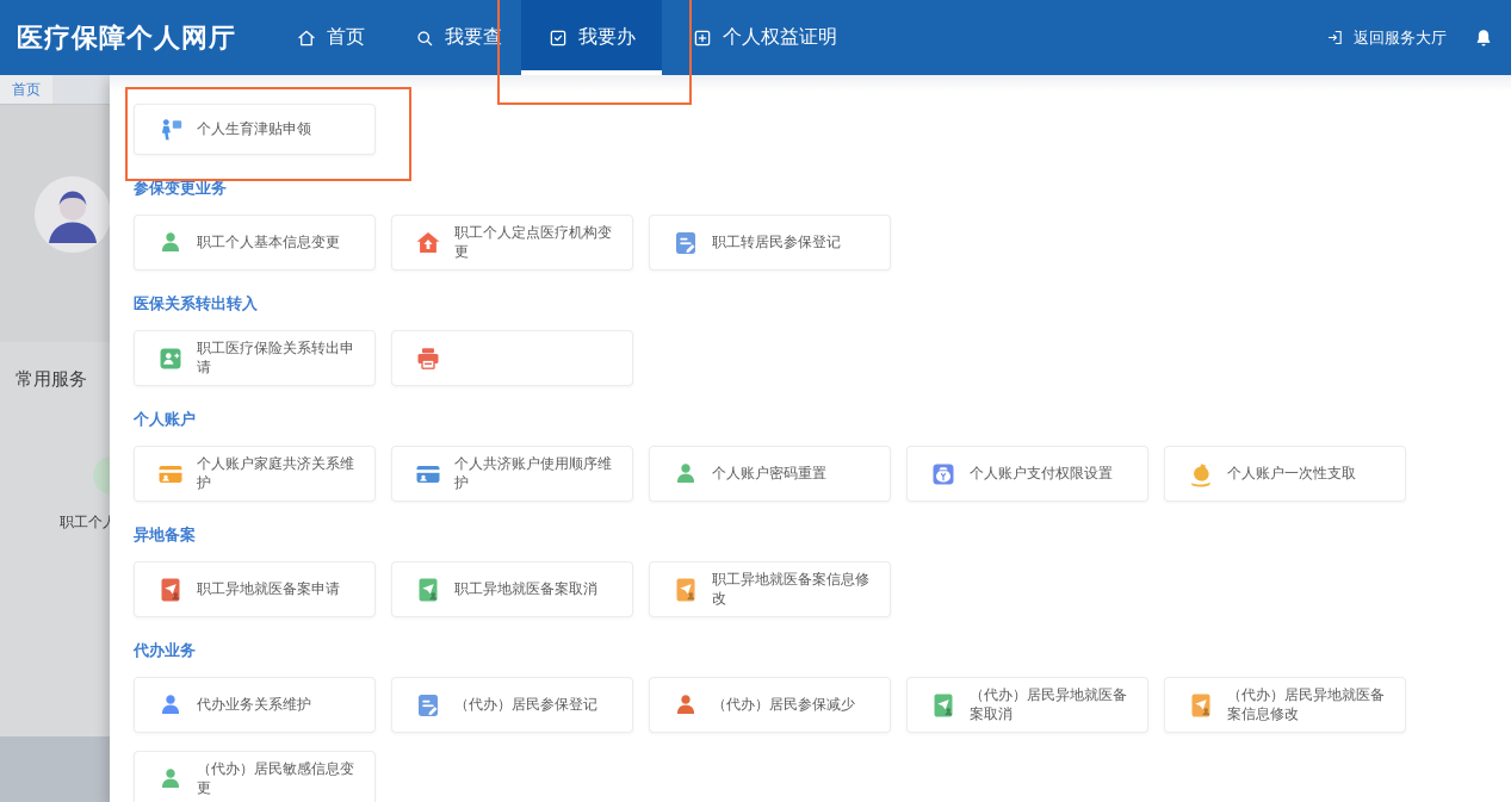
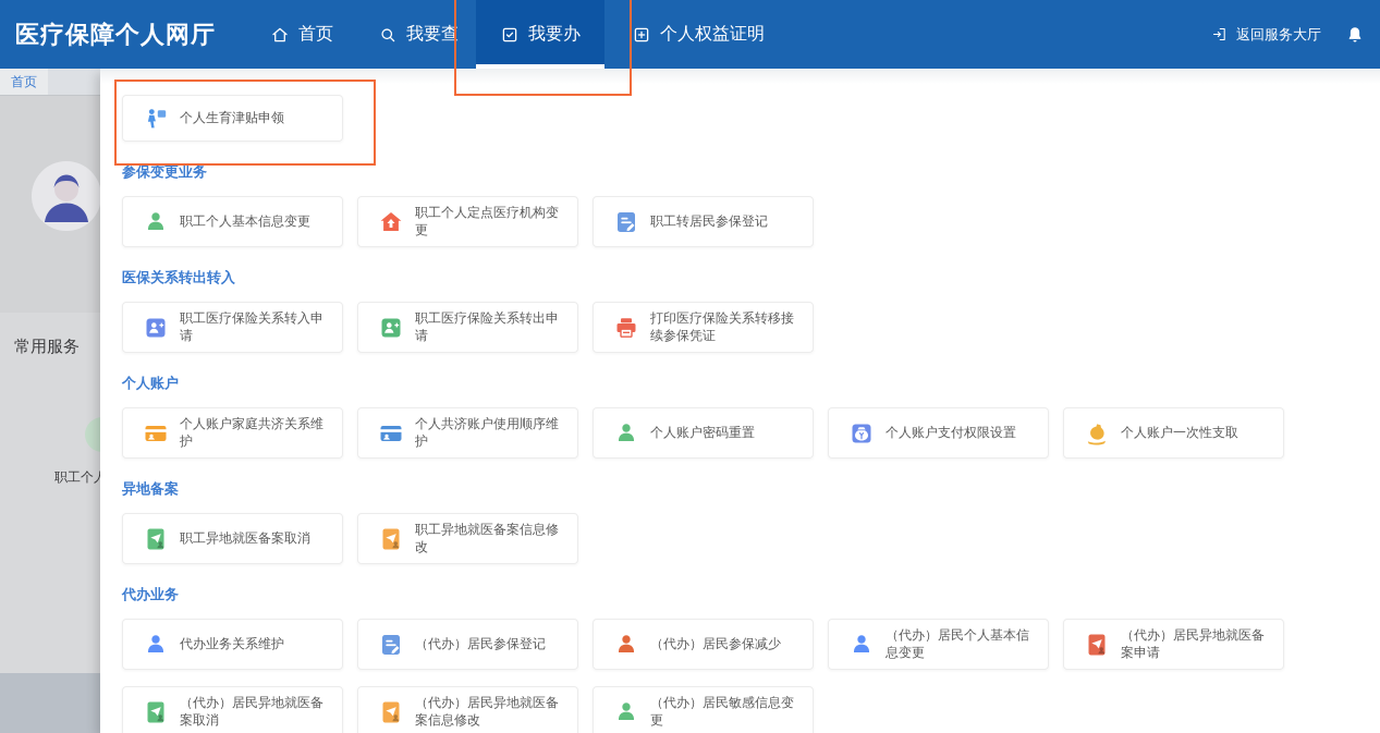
  首页
  常用服务
  职工个
  个人生育津贴申领
  参保变更业务
  职工个人基本信息变更
  职工个人定点医疗机构变更
  职工转居民参保登记
  医保关系转出转入
+ 职工医疗保险关系转入申请
  职工医疗保险关系转出申请
+ 打印医疗保险关系转移接续参保凭证
  个人账户
  个人账户家庭共济关系维护
  个人共济账户使用顺序维护
  个人账户密码重置
  个人账户支付权限设置
  个人账户一次性支取
  异地备案
- 职工异地就医备案申请
  职工异地就医备案取消
  职工异地就医备案信息修改
  代办业务
  代办业务关系维护
  （代办）居民参保登记
  （代办）居民参保减少
+ （代办）居民个人基本信息变更
+ （代办）居民异地就医备案申请
  （代办）居民异地就医备案取消
  （代办）居民异地就医备案信息修改
  （代办）居民敏感信息变更
  医疗保障个人网厅
  首页
  我要查
  我要办
  个人权益证明
  返回服务大厅
